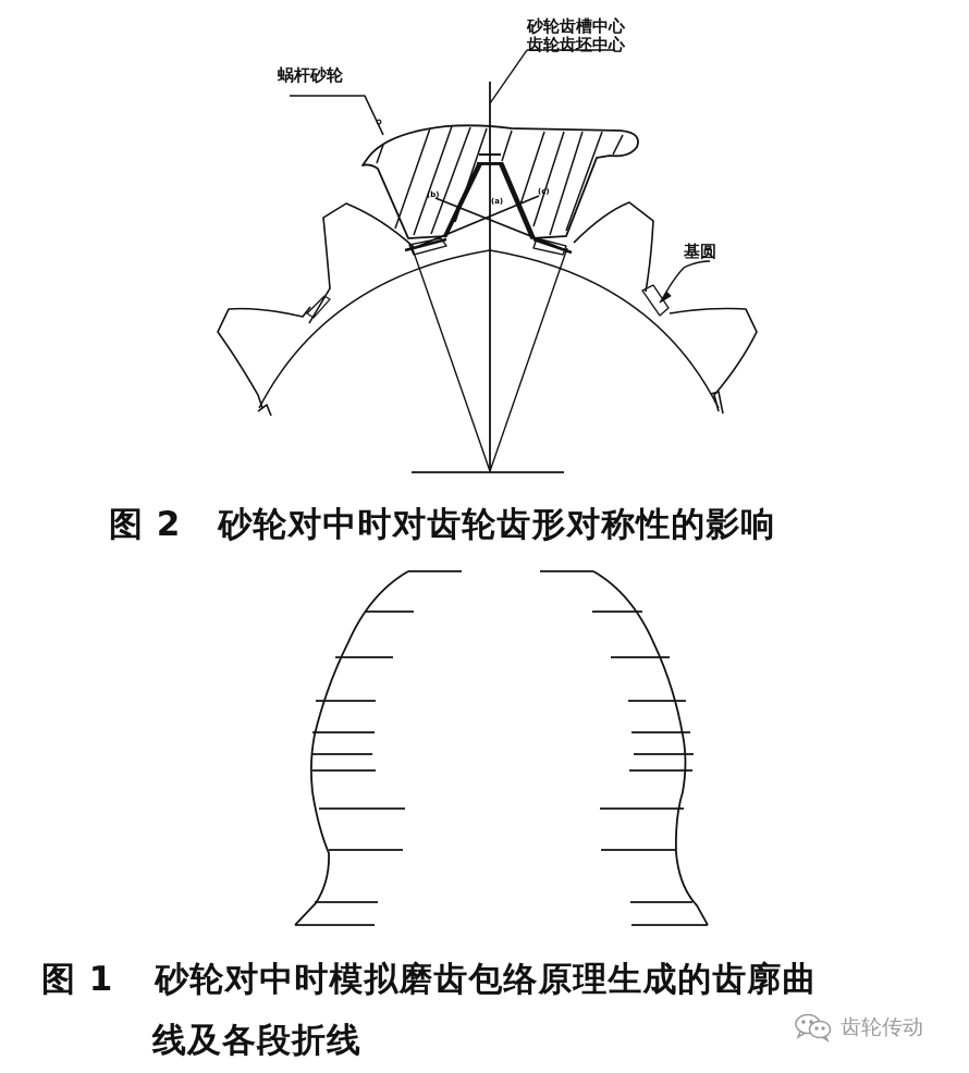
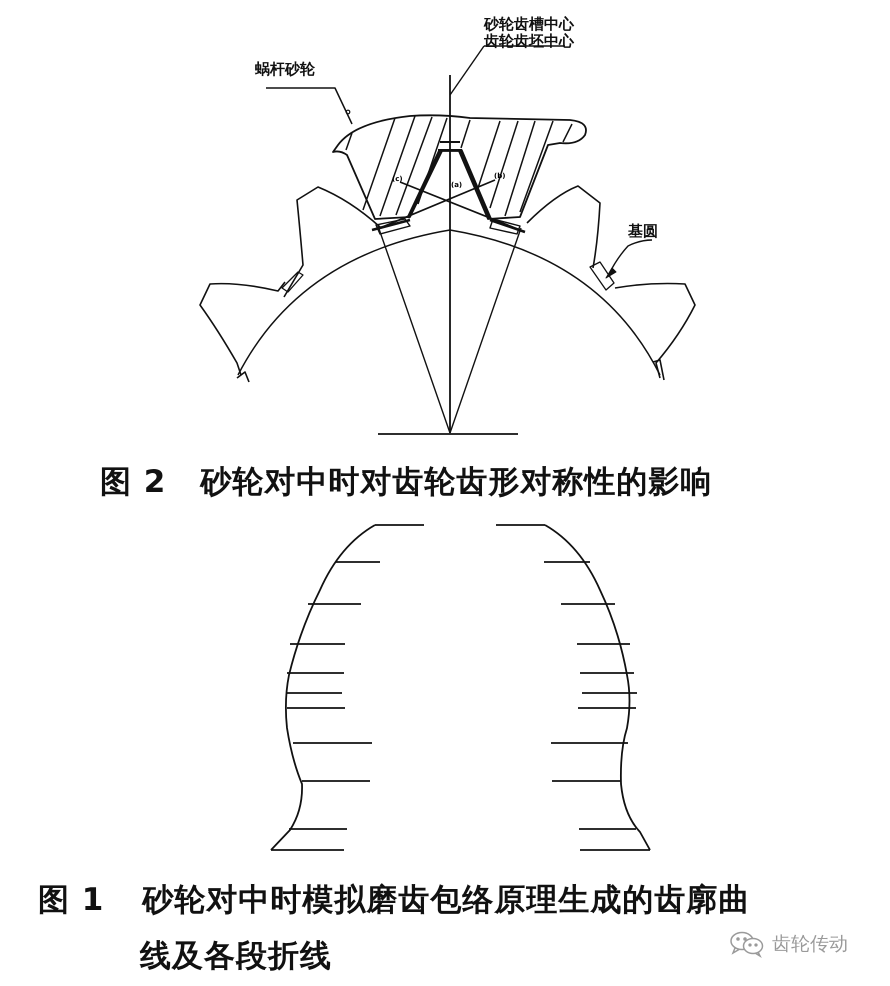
  蜗杆砂轮
  砂轮齿槽中心
  齿轮齿坯中心
  基圆
- (b)
+ (c)
  (a)
- (c)
+ (b)
  图 2 砂轮对中时对齿轮齿形对称性的影响
  图 1 砂轮对中时模拟磨齿包络原理生成的齿廓曲
  线及各段折线
  齿轮传动
